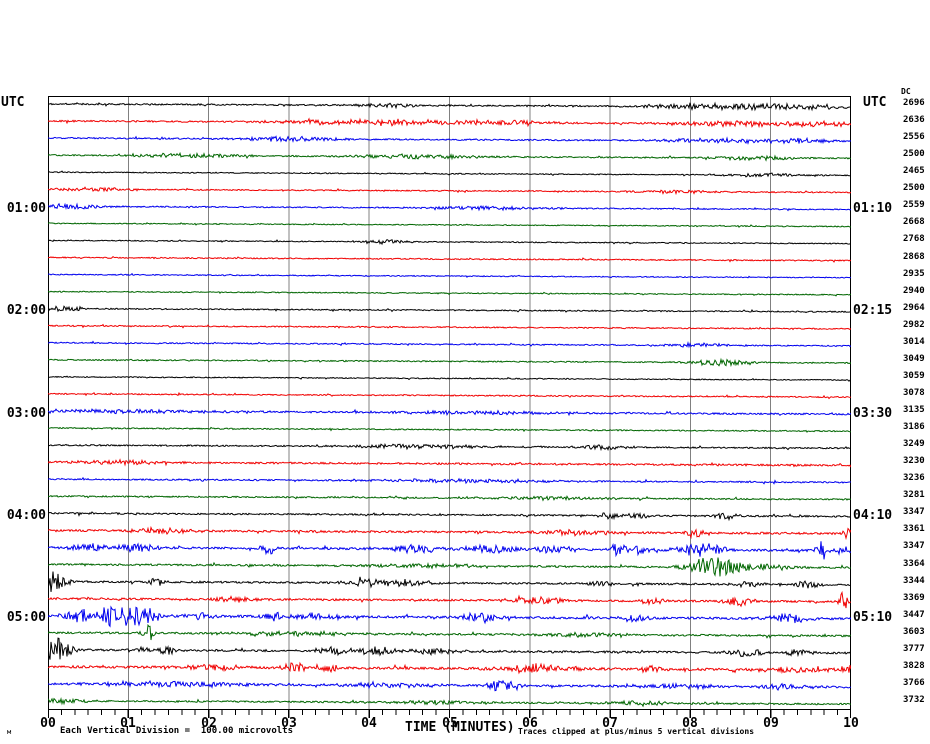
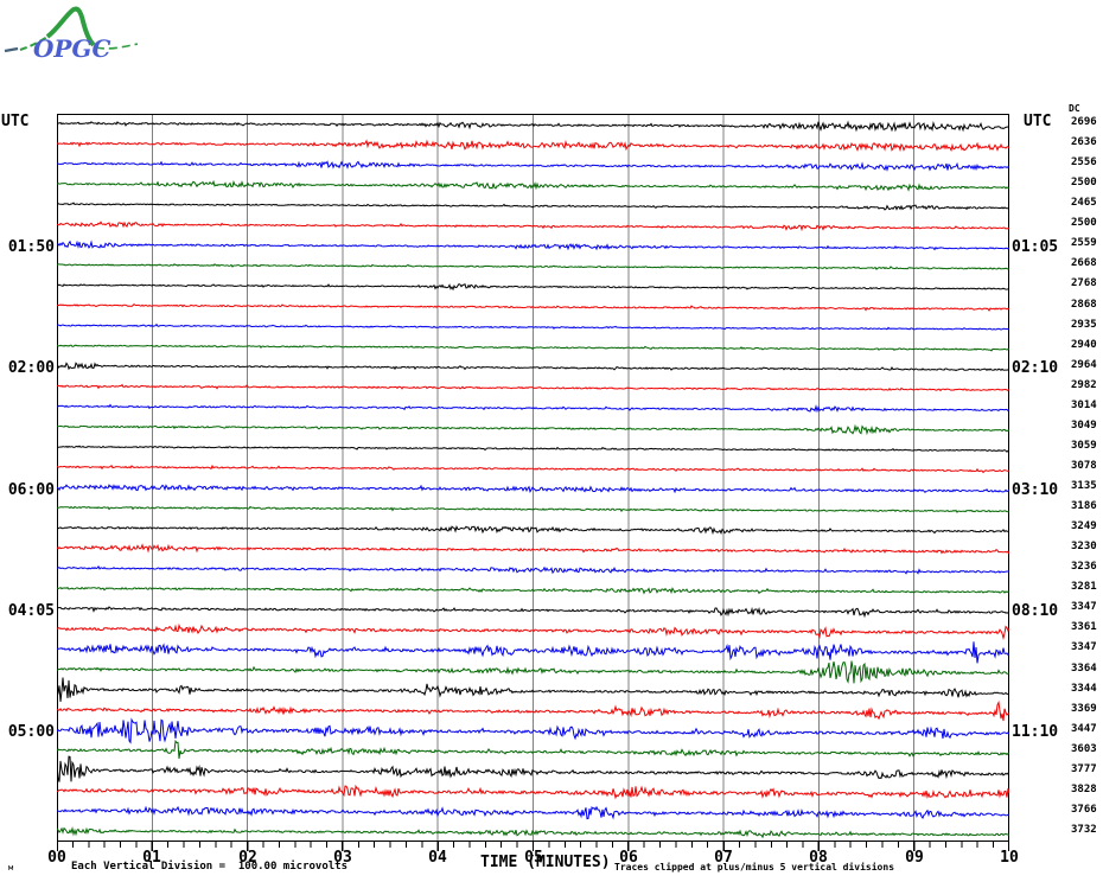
+ OPGC
  UTC
  UTC
  DC
- 01:00
+ 01:50
- 01:10
+ 01:05
  02:00
- 02:15
+ 02:10
- 03:00
+ 06:00
- 03:30
+ 03:10
- 04:00
+ 04:05
- 04:10
+ 08:10
  05:00
- 05:10
+ 11:10
  2696
  2636
  2556
  2500
  2465
  2500
  2559
  2668
  2768
  2868
  2935
  2940
  2964
  2982
  3014
  3049
  3059
  3078
  3135
  3186
  3249
  3230
  3236
  3281
  3347
  3361
  3347
  3364
  3344
  3369
  3447
  3603
  3777
  3828
  3766
  3732
  00
  01
  02
  03
  04
  05
  06
  07
  08
  09
  10
  TIME (MINUTES)
  м
  Each Vertical Division = 100.00 microvolts
  Traces clipped at plus/minus 5 vertical divisions
